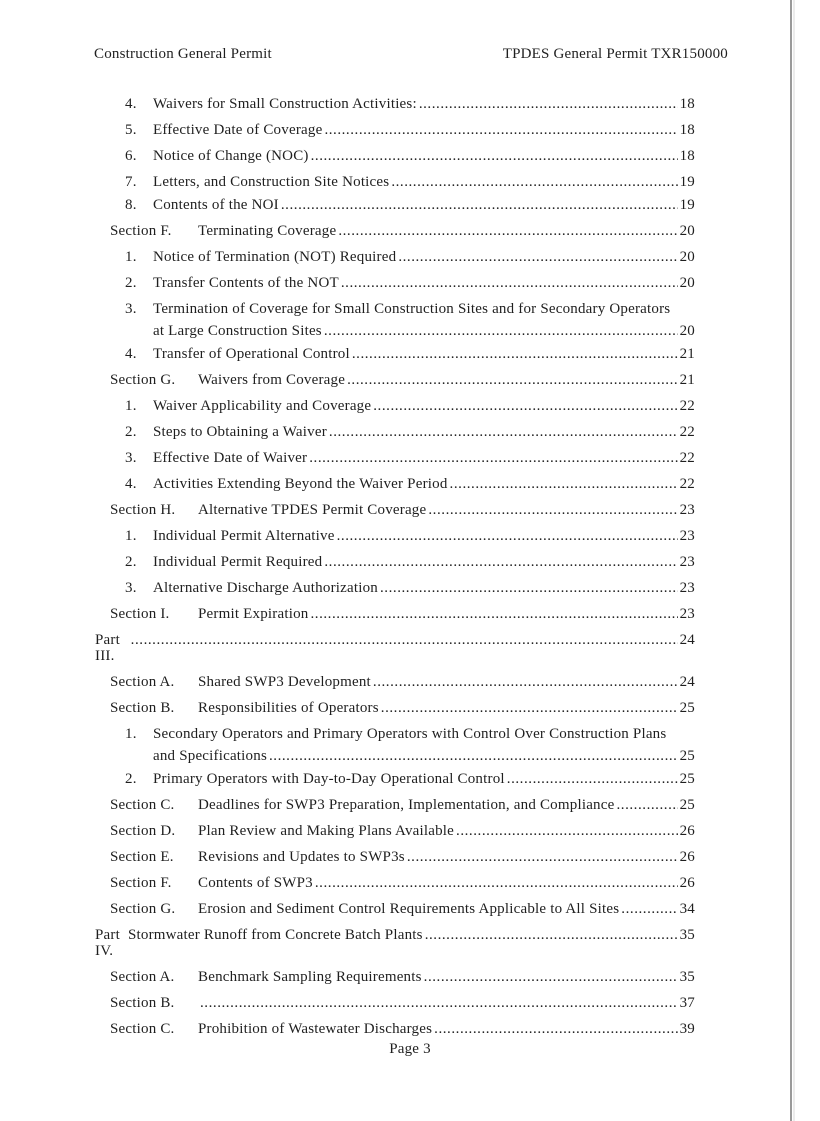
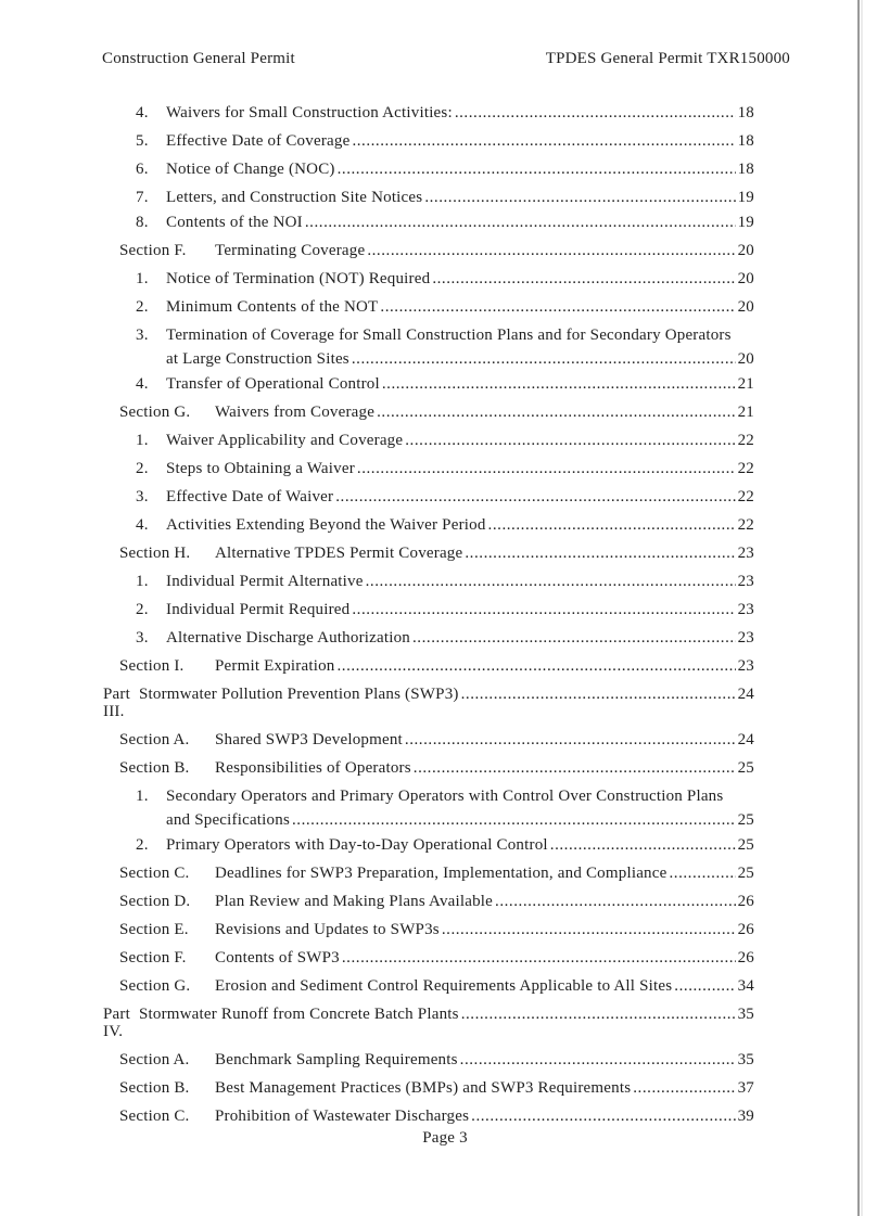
  Construction General Permit
  TPDES General Permit TXR150000
  4.
  Waivers for Small Construction Activities:
  18
  5.
  Effective Date of Coverage
  18
  6.
  Notice of Change (NOC)
  18
  7.
  Letters, and Construction Site Notices
  19
  8.
  Contents of the NOI
  19
  Section F.
  Terminating Coverage
  20
  1.
  Notice of Termination (NOT) Required
  20
  2.
- Transfer Contents of the NOT
+ Minimum Contents of the NOT
  20
- Termination of Coverage for Small Construction Sites and for Secondary Operators
+ Termination of Coverage for Small Construction Plans and for Secondary Operators
  3.
  at Large Construction Sites
  20
  4.
  Transfer of Operational Control
  21
  Section G.
  Waivers from Coverage
  21
  1.
  Waiver Applicability and Coverage
  22
  2.
  Steps to Obtaining a Waiver
  22
  3.
  Effective Date of Waiver
  22
  4.
  Activities Extending Beyond the Waiver Period
  22
  Section H.
  Alternative TPDES Permit Coverage
  23
  1.
  Individual Permit Alternative
  23
  2.
  Individual Permit Required
  23
  3.
  Alternative Discharge Authorization
  23
  Section I.
  Permit Expiration
  23
  Part III.
+ Stormwater Pollution Prevention Plans (SWP3)
  24
  Section A.
  Shared SWP3 Development
  24
  Section B.
  Responsibilities of Operators
  25
  Secondary Operators and Primary Operators with Control Over Construction Plans
  1.
  and Specifications
  25
  2.
  Primary Operators with Day-to-Day Operational Control
  25
  Section C.
  Deadlines for SWP3 Preparation, Implementation, and Compliance
  25
  Section D.
  Plan Review and Making Plans Available
  26
  Section E.
  Revisions and Updates to SWP3s
  26
  Section F.
  Contents of SWP3
  26
  Section G.
  Erosion and Sediment Control Requirements Applicable to All Sites
  34
  Part IV.
  Stormwater Runoff from Concrete Batch Plants
  35
  Section A.
  Benchmark Sampling Requirements
  35
  Section B.
+ Best Management Practices (BMPs) and SWP3 Requirements
  37
  Section C.
  Prohibition of Wastewater Discharges
  39
  Page 3
